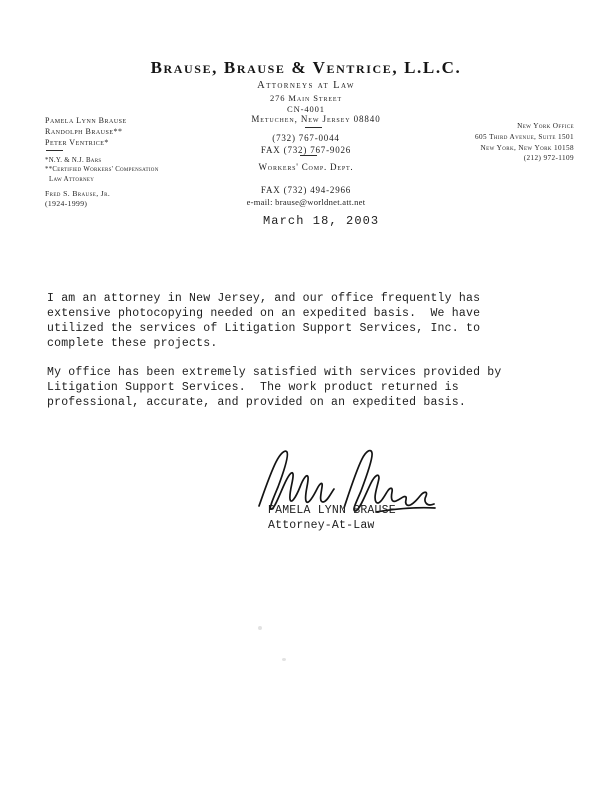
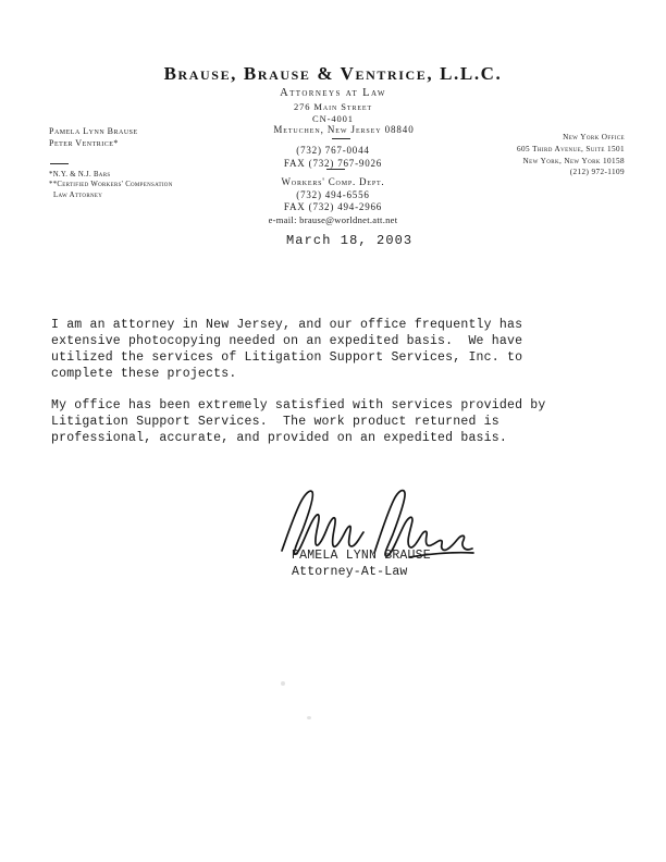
  Brause, Brause & Ventrice, L.L.C.
  Attorneys at Law
  276 Main Street
  CN-4001
  Metuchen, New Jersey 08840
  (732) 767-0044
  FAX (732) 767-9026
  Workers' Comp. Dept.
+ (732) 494-6556
  FAX (732) 494-2966
  e-mail: brause@worldnet.att.net
  Pamela Lynn Brause
- Randolph Brause**
  Peter Ventrice*
- Fred S. Brause, Jr.
- (1924-1999)
  New York Office
  605 Third Avenue, Suite 1501
  New York, New York 10158
  (212) 972-1109
  March 18, 2003
  I am an attorney in New Jersey, and our office frequently has
  extensive photocopying needed on an expedited basis. We have
  utilized the services of Litigation Support Services, Inc. to
  complete these projects.
  My office has been extremely satisfied with services provided by
  Litigation Support Services. The work product returned is
  professional, accurate, and provided on an expedited basis.
  PAMELA LYNN BRAUSE
  Attorney-At-Law
